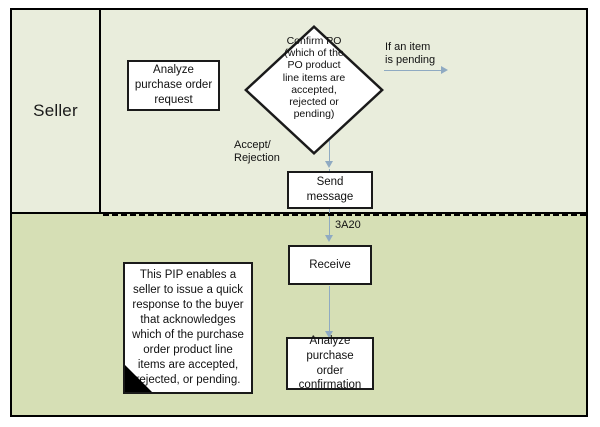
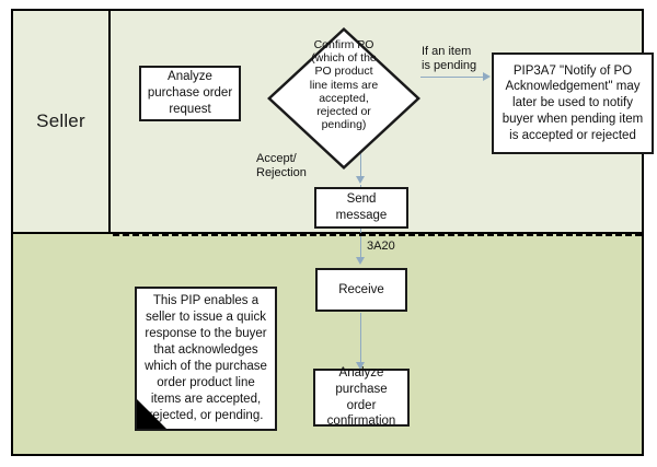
  Seller
  Analyze
  purchase order
  request
  Confirm PO
  (which of the
  PO product
  line items are
  accepted,
  rejected or
  pending)
+ PIP3A7 "Notify of PO Acknowledgement" may later be used to notify buyer when pending item is accepted or rejected
  Send message
  Receive
  Analyze
  purchase order
  confirmation
  This PIP enables a seller to issue a quick response to the buyer that acknowledges which of the purchase order product line items are accepted, ejected, or pending.
  Accept/
  Rejection
  If an item
  is pending
  3A20
